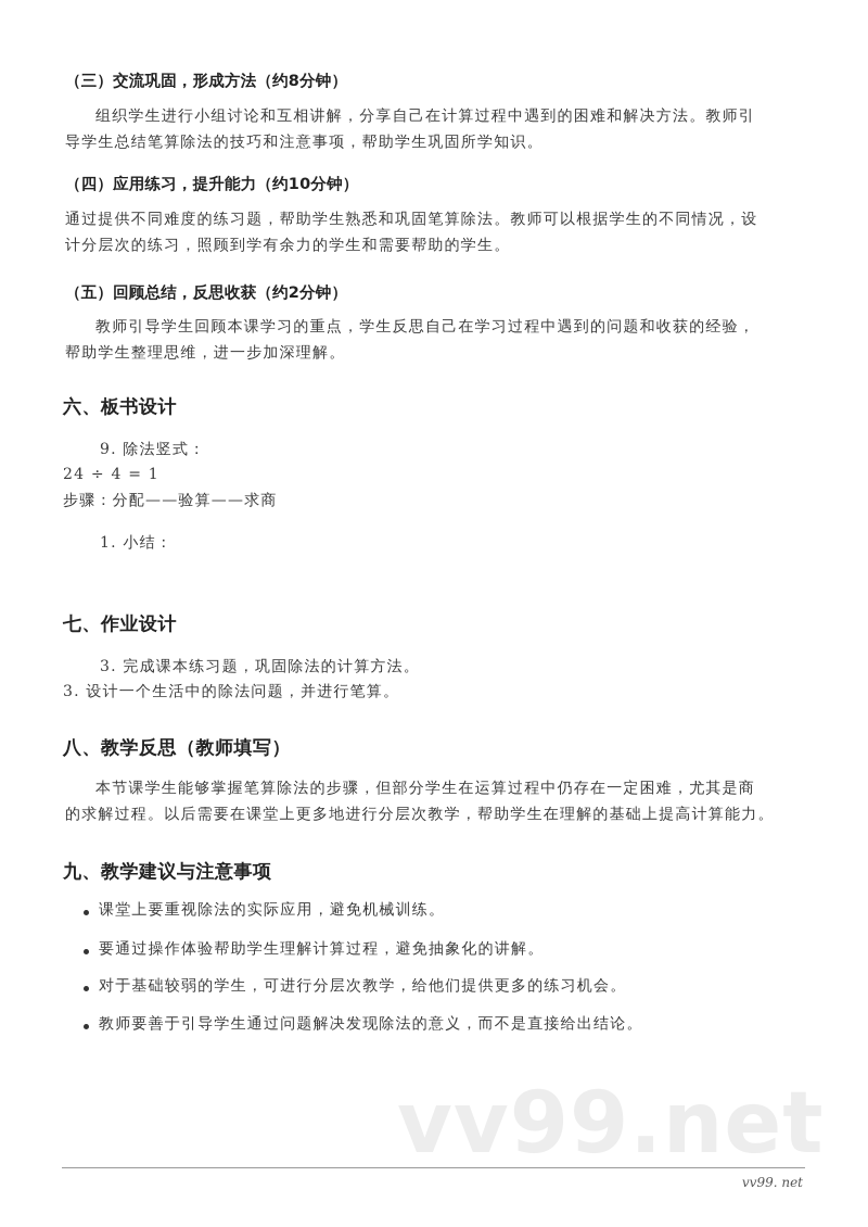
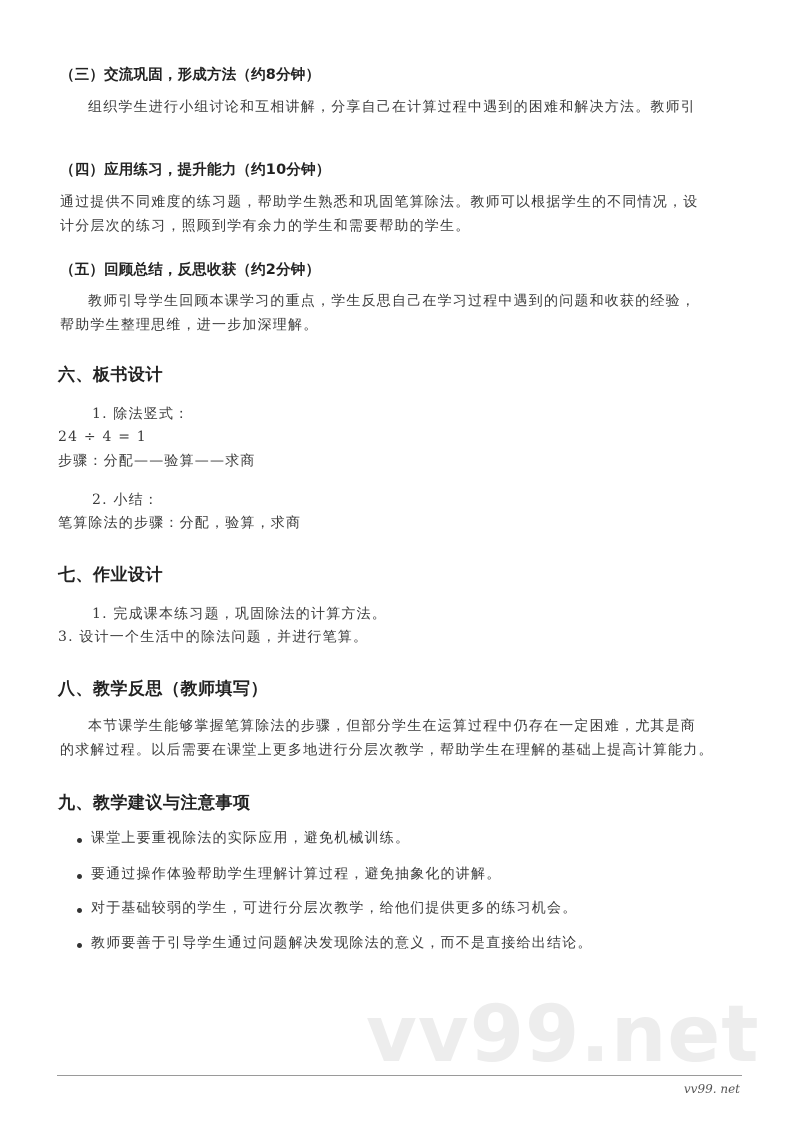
  （三）交流巩固，形成方法（约8分钟）
  组织学生进行小组讨论和互相讲解，分享自己在计算过程中遇到的困难和解决方法。教师引
- 导学生总结笔算除法的技巧和注意事项，帮助学生巩固所学知识。
  （四）应用练习，提升能力（约10分钟）
  通过提供不同难度的练习题，帮助学生熟悉和巩固笔算除法。教师可以根据学生的不同情况，设
  计分层次的练习，照顾到学有余力的学生和需要帮助的学生。
  （五）回顾总结，反思收获（约2分钟）
  教师引导学生回顾本课学习的重点，学生反思自己在学习过程中遇到的问题和收获的经验，
  帮助学生整理思维，进一步加深理解。
  六、板书设计
- 9. 除法竖式：
+ 1. 除法竖式：
  24 ÷ 4 = 1
  步骤：分配——验算——求商
- 1. 小结：
+ 2. 小结：
+ 笔算除法的步骤：分配，验算，求商
  七、作业设计
- 3. 完成课本练习题，巩固除法的计算方法。
+ 1. 完成课本练习题，巩固除法的计算方法。
  3. 设计一个生活中的除法问题，并进行笔算。
  八、教学反思（教师填写）
  本节课学生能够掌握笔算除法的步骤，但部分学生在运算过程中仍存在一定困难，尤其是商
  的求解过程。以后需要在课堂上更多地进行分层次教学，帮助学生在理解的基础上提高计算能力。
  九、教学建议与注意事项
  课堂上要重视除法的实际应用，避免机械训练。
  要通过操作体验帮助学生理解计算过程，避免抽象化的讲解。
  对于基础较弱的学生，可进行分层次教学，给他们提供更多的练习机会。
  教师要善于引导学生通过问题解决发现除法的意义，而不是直接给出结论。
  vv99.net
  vv99. net
